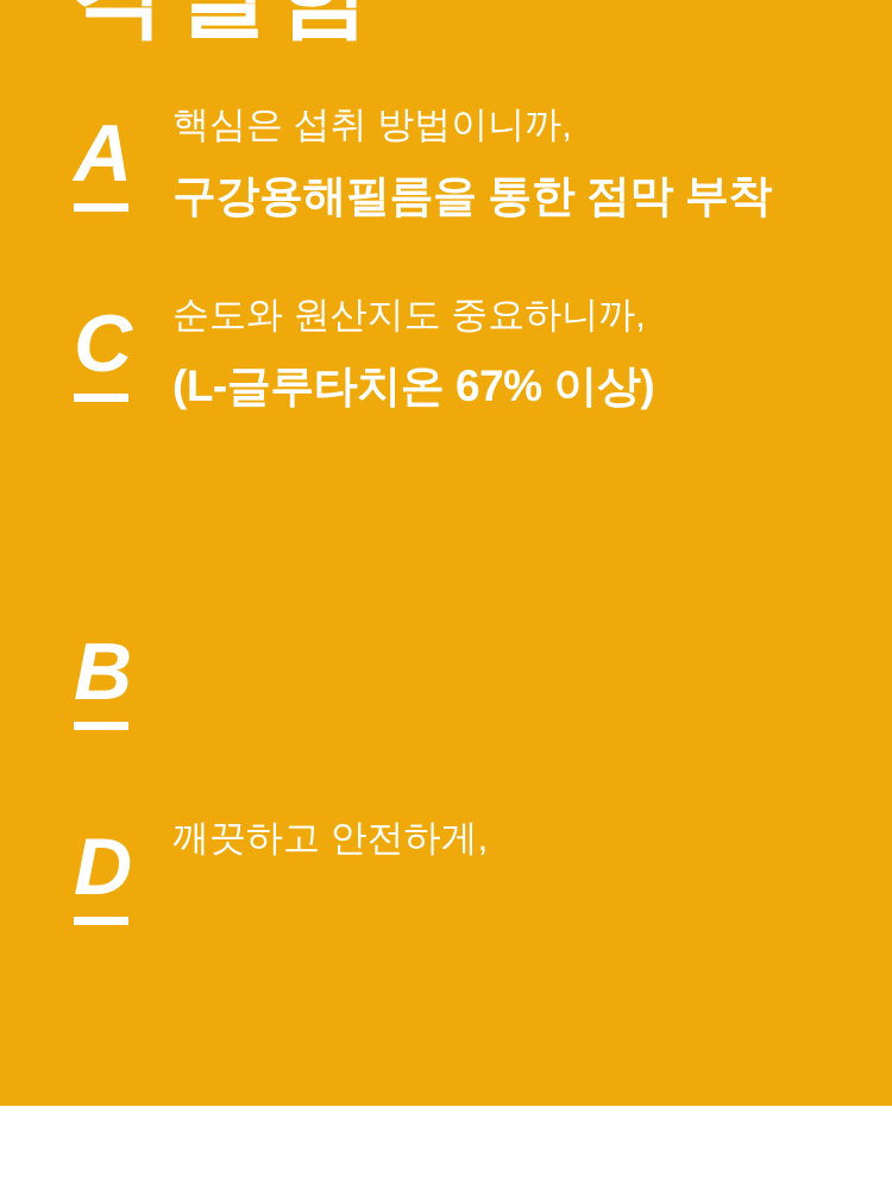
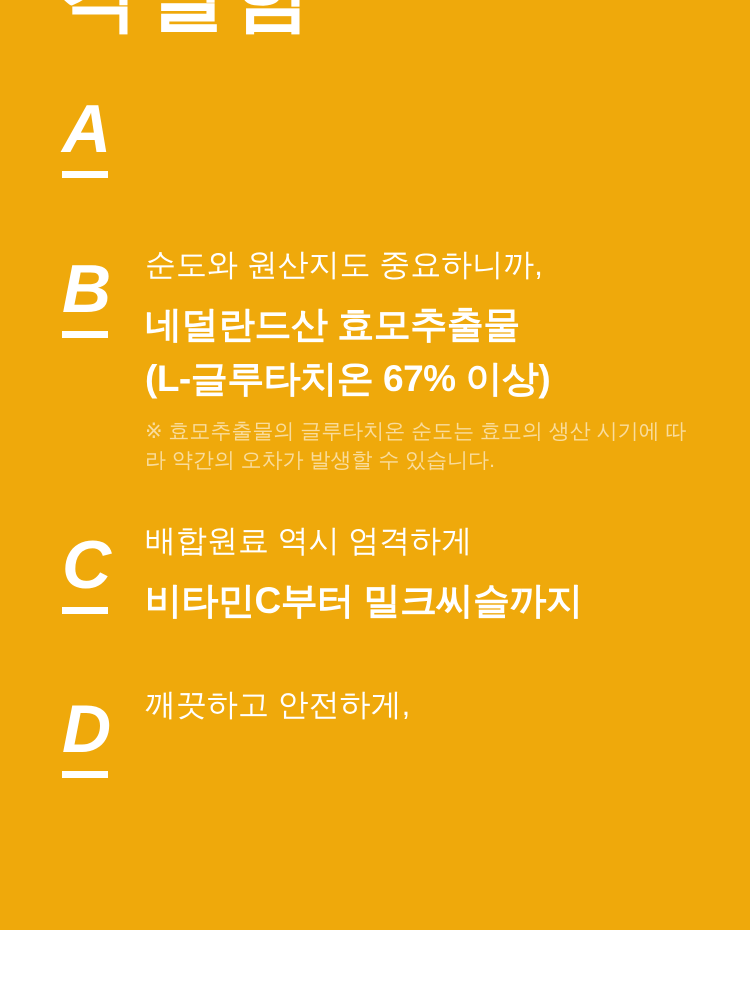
  A
- 핵심은 섭취 방법이니까,
- 구강용해필름을 통한 점막 부착
- C
+ B
  순도와 원산지도 중요하니까,
+ 네덜란드산 효모추출물
  (L-글루타치온 67% 이상)
+ ※ 효모추출물의 글루타치온 순도는 효모의 생산 시기에 따라 약간의 오차가 발생할 수 있습니다.
- B
+ C
+ 배합원료 역시 엄격하게
+ 비타민C부터 밀크씨슬까지
  D
  깨끗하고 안전하게,
